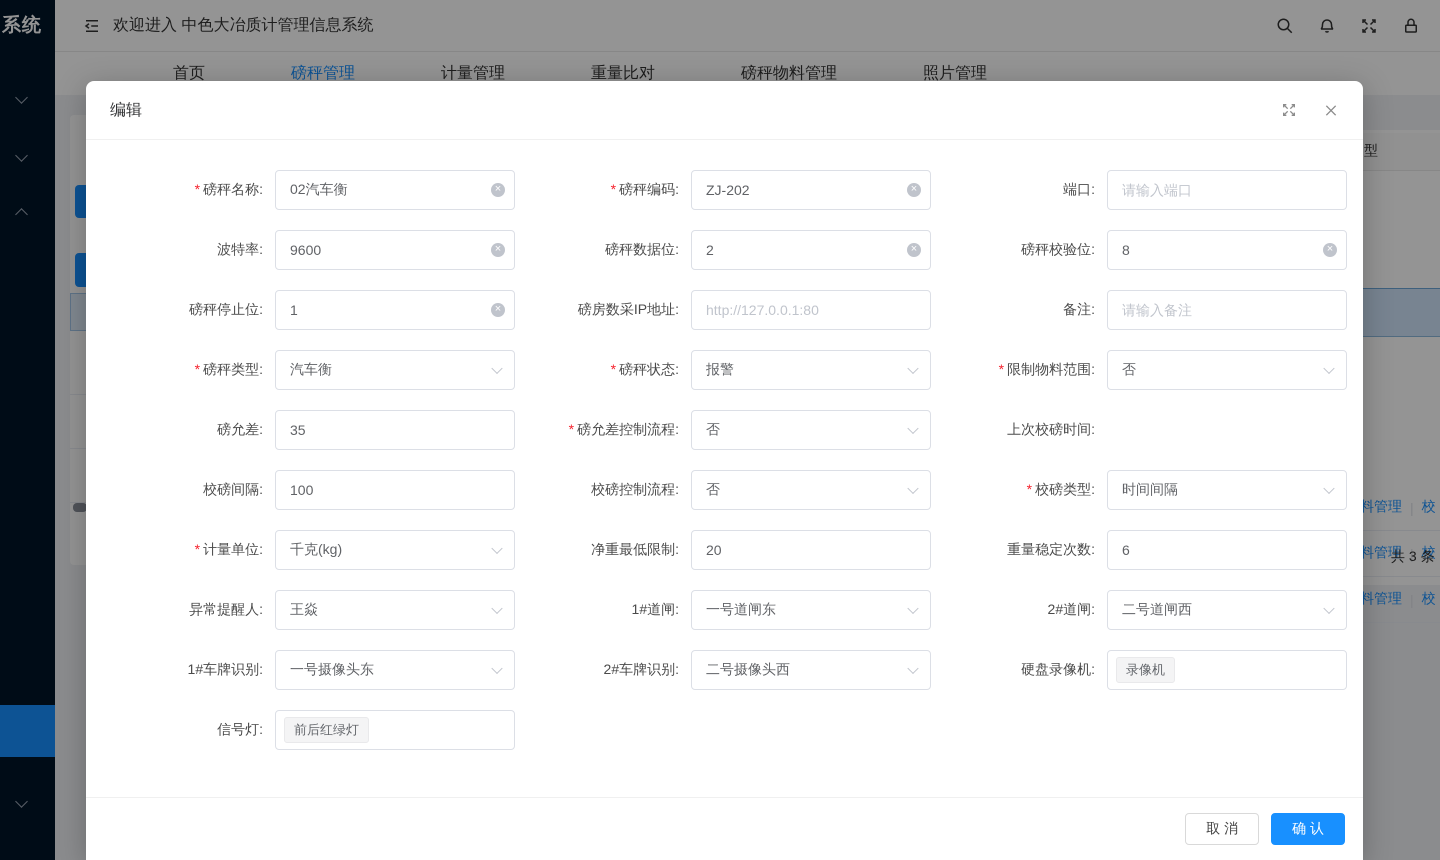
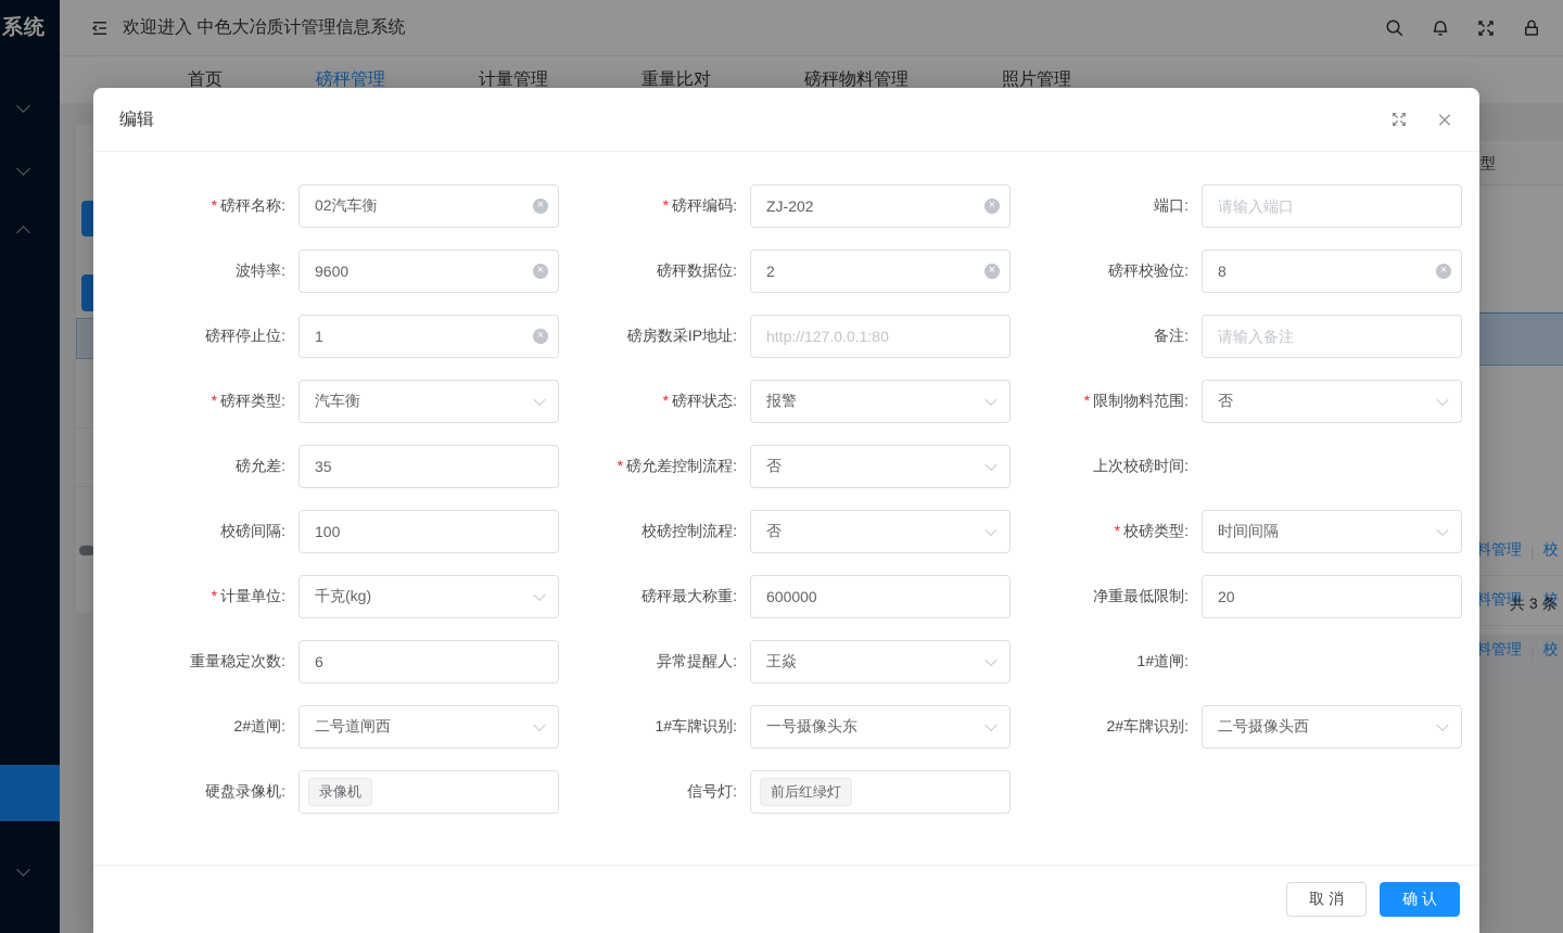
  系统
  欢迎进入 中色大冶质计管理信息系统
  首页
  磅秤管理
  计量管理
  重量比对
  磅秤物料管理
  照片管理
  型
  料管理
  校
  料管理
  |
  校
  料管理
  校
  共 3 条
  编辑
  * 磅秤名称:
  02汽车衡
  ×
  * 磅秤编码:
  ZJ-202
  ×
  端口:
  请输入端口
  波特率:
  9600
  ×
  磅秤数据位:
  2
  ×
  磅秤校验位:
  8
  ×
  磅秤停止位:
  1
  ×
  磅房数采IP地址:
  http://127.0.0.1:80
  备注:
  请输入备注
  * 磅秤类型:
  汽车衡
  * 磅秤状态:
  报警
  * 限制物料范围:
  否
  磅允差:
  35
  * 磅允差控制流程:
  否
  上次校磅时间:
  校磅间隔:
  100
  校磅控制流程:
  否
  * 校磅类型:
  时间间隔
  * 计量单位:
  千克(kg)
+ 磅秤最大称重:
+ 600000
  净重最低限制:
  20
  重量稳定次数:
  6
  异常提醒人:
  王焱
  1#道闸:
- 一号道闸东
  2#道闸:
  二号道闸西
  1#车牌识别:
  一号摄像头东
  2#车牌识别:
  二号摄像头西
  硬盘录像机:
  录像机
  信号灯:
  前后红绿灯
  取 消
  确 认
